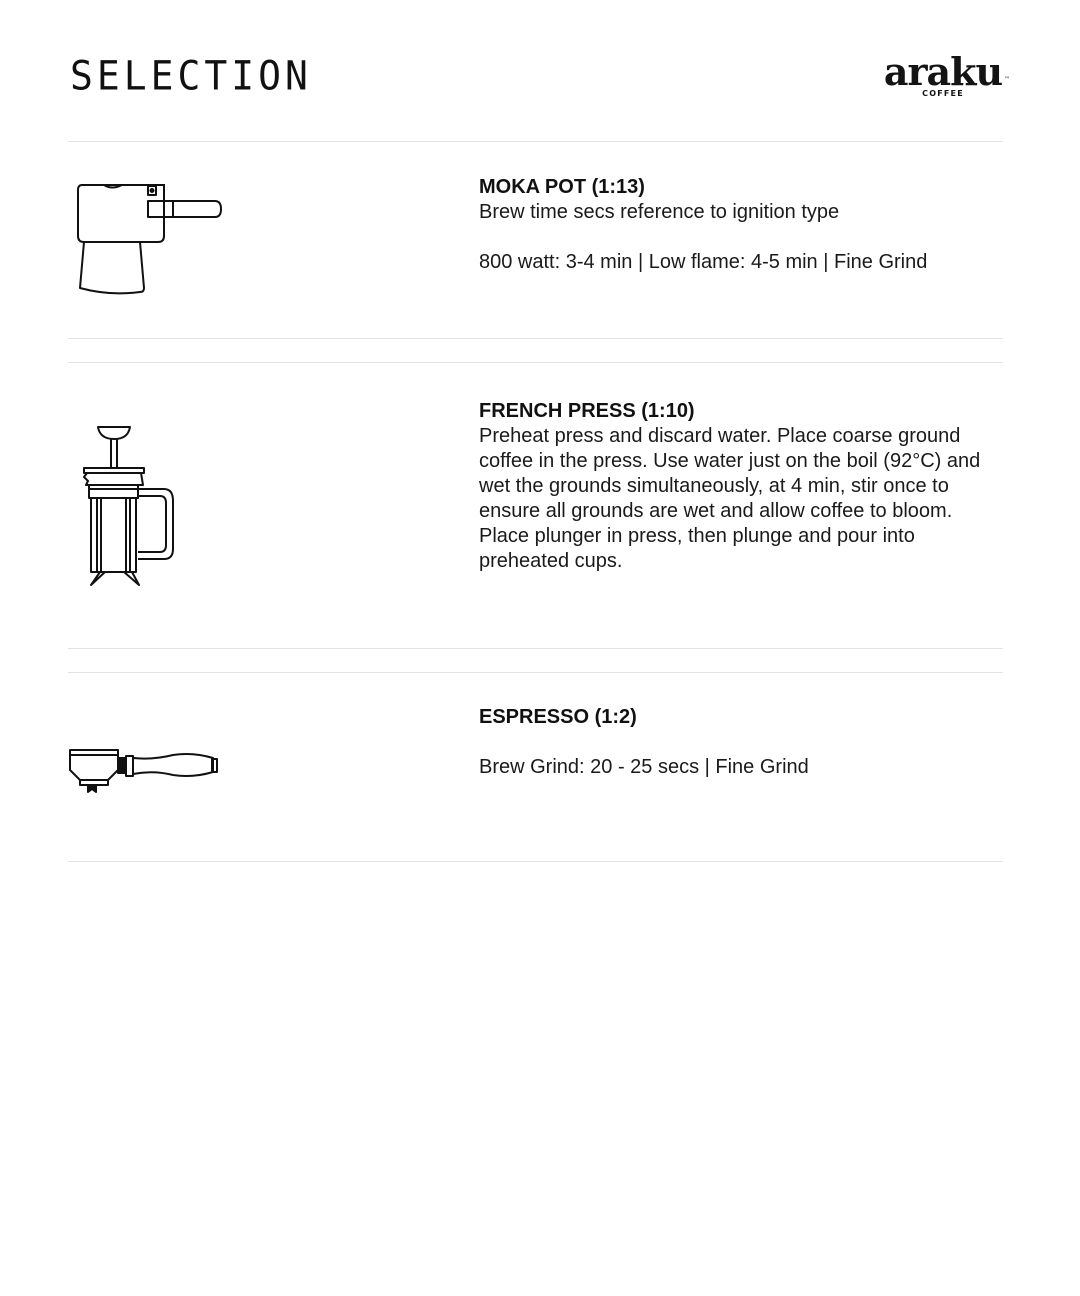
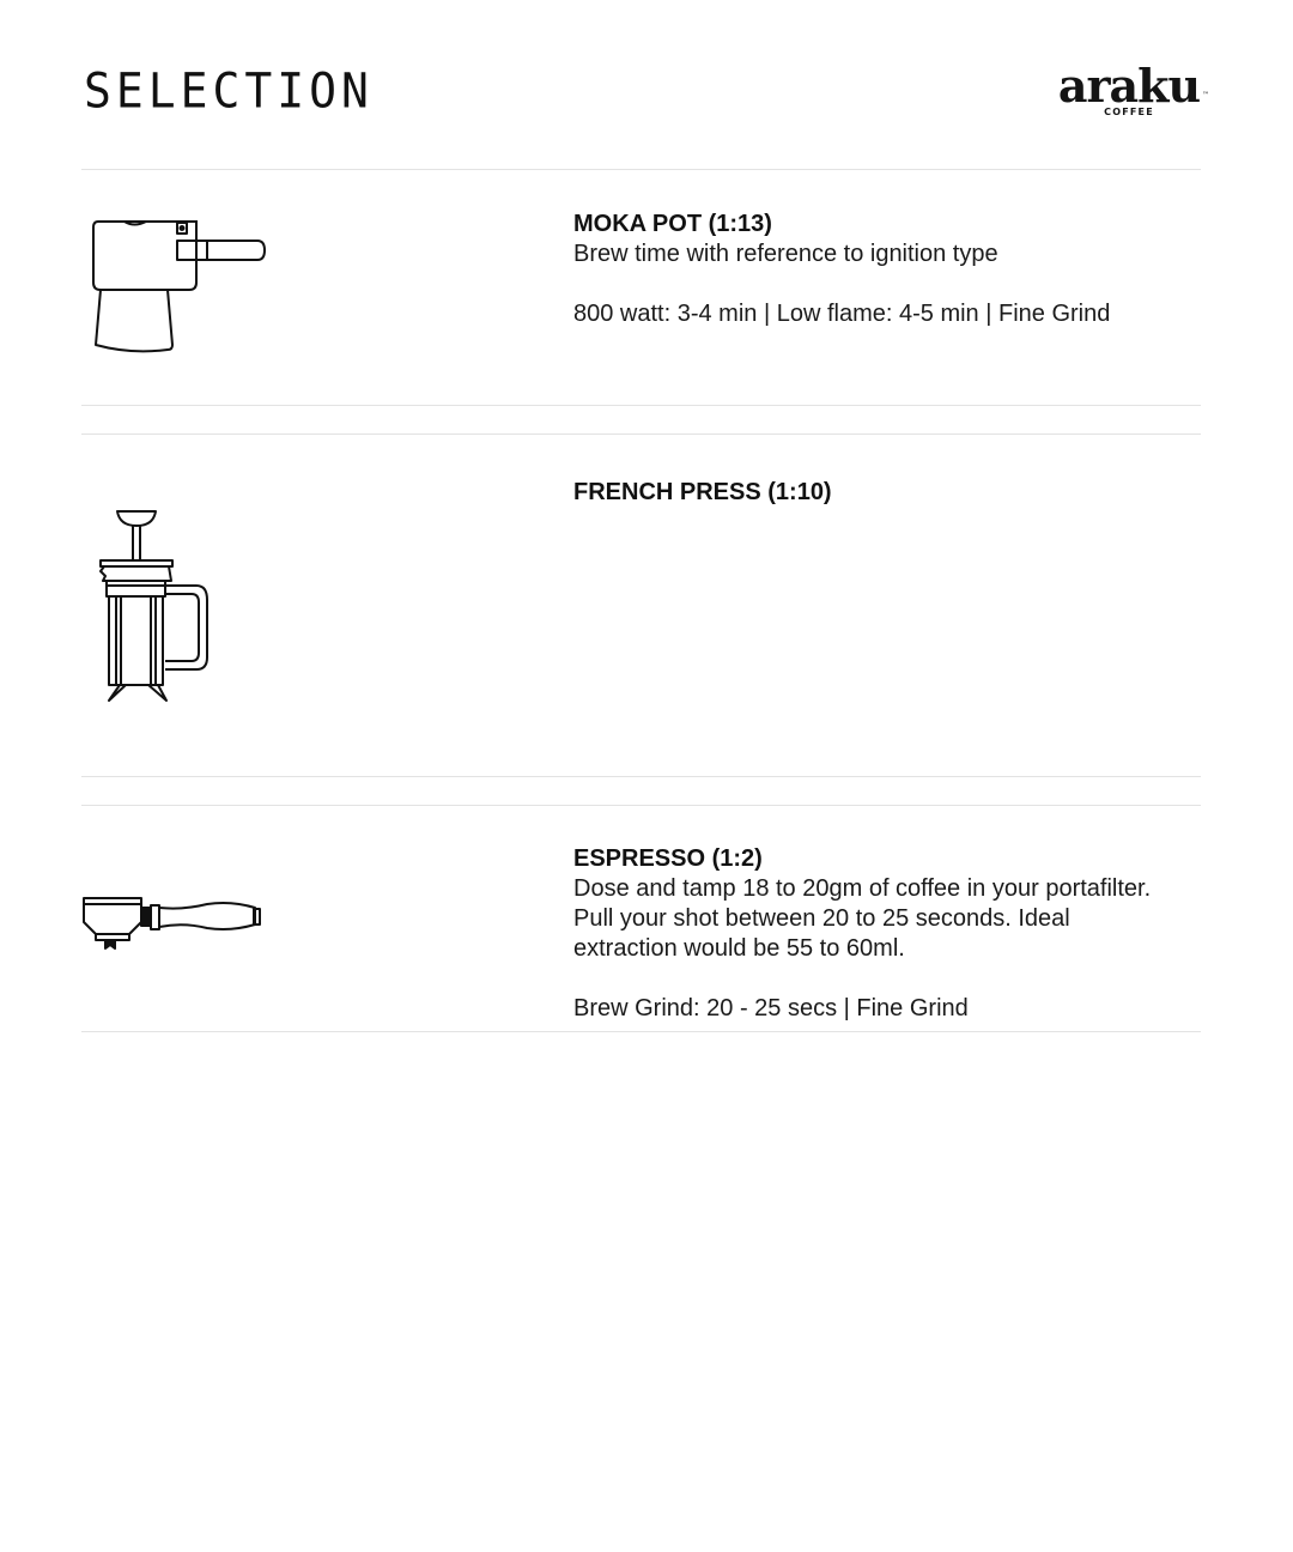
  SELECTION
  araku
  COFFEE
  MOKA POT (1:13)
- Brew time secs reference to ignition type
+ Brew time with reference to ignition type
  800 watt: 3-4 min | Low flame: 4-5 min | Fine Grind
  FRENCH PRESS (1:10)
- Preheat press and discard water. Place coarse ground coffee in the press. Use water just on the boil (92°C) and wet the grounds simultaneously, at 4 min, stir once to ensure all grounds are wet and allow coffee to bloom. Place plunger in press, then plunge and pour into preheated cups.
  ESPRESSO (1:2)
+ Dose and tamp 18 to 20gm of coffee in your portafilter. Pull your shot between 20 to 25 seconds. Ideal extraction would be 55 to 60ml.
  Brew Grind: 20 - 25 secs | Fine Grind
